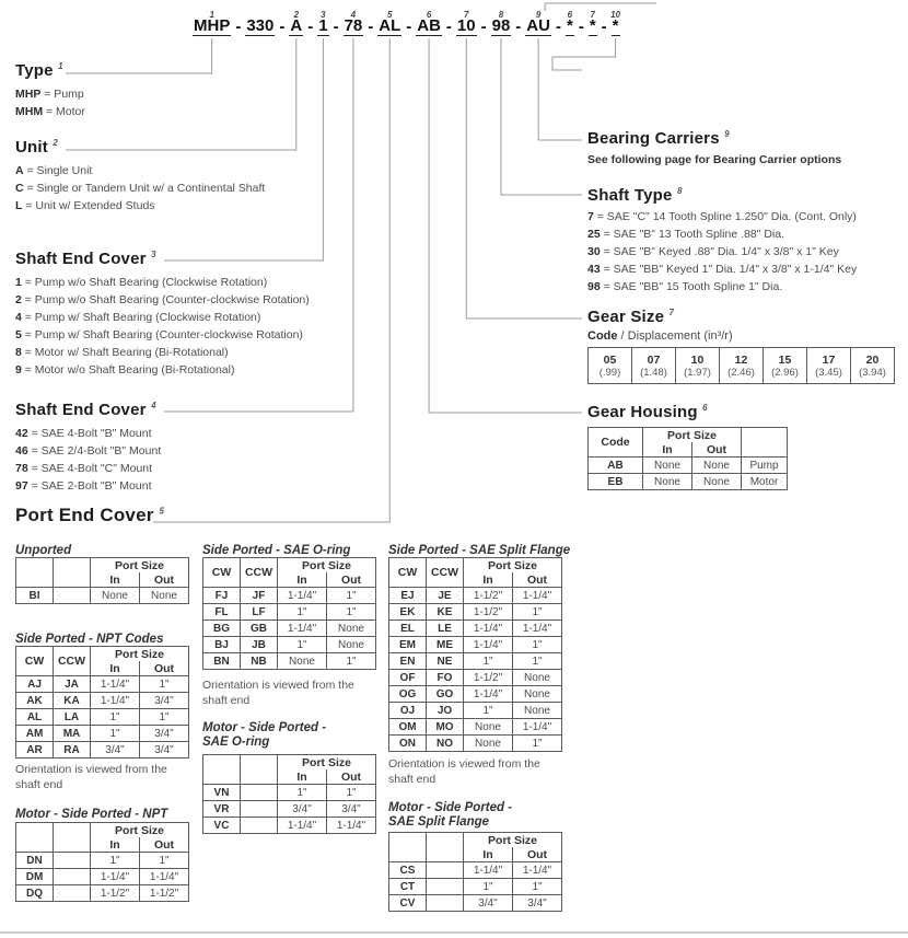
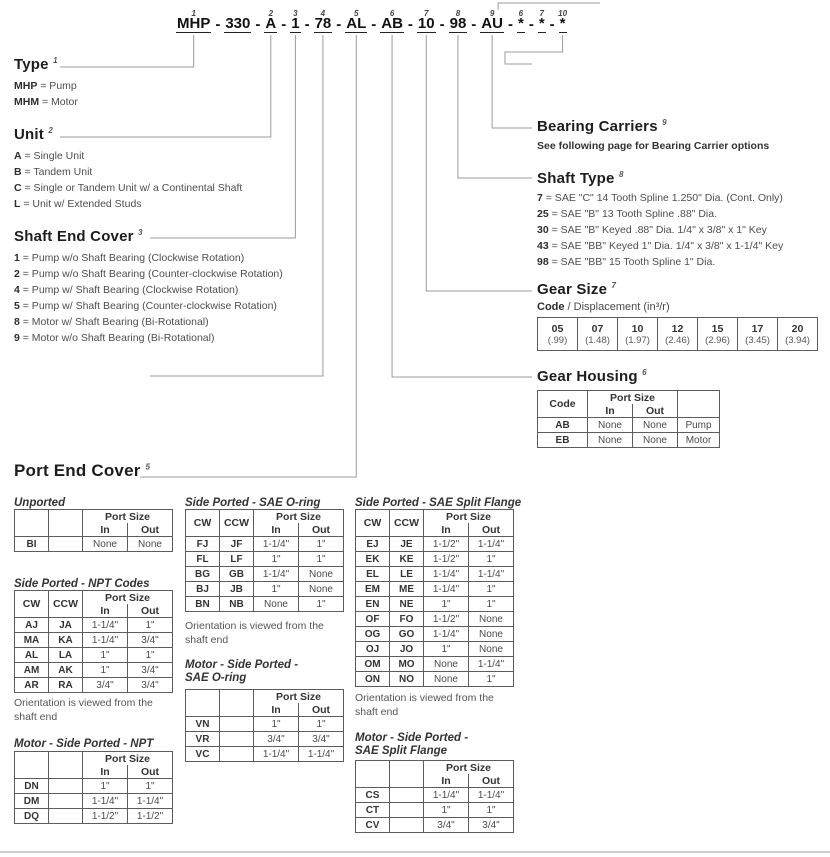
  1
  MHP
  -
  330
  -
  2
  A
  -
  3
  1
  -
  4
  78
  -
  5
  AL
  -
  6
  AB
  -
  7
  10
  -
  8
  98
  -
  9
  AU
  -
  6
  *
  -
  7
  *
  -
  10
  *
  Type 1
  MHP = Pump
  MHM = Motor
  Unit 2
  A = Single Unit
+ B = Tandem Unit
  C = Single or Tandem Unit w/ a Continental Shaft
  L = Unit w/ Extended Studs
  Shaft End Cover 3
  1 = Pump w/o Shaft Bearing (Clockwise Rotation)
  2 = Pump w/o Shaft Bearing (Counter-clockwise Rotation)
  4 = Pump w/ Shaft Bearing (Clockwise Rotation)
  5 = Pump w/ Shaft Bearing (Counter-clockwise Rotation)
  8 = Motor w/ Shaft Bearing (Bi-Rotational)
  9 = Motor w/o Shaft Bearing (Bi-Rotational)
- Shaft End Cover 4
- 42 = SAE 4-Bolt "B" Mount
- 46 = SAE 2/4-Bolt "B" Mount
- 78 = SAE 4-Bolt "C" Mount
- 97 = SAE 2-Bolt "B" Mount
  Port End Cover 5
  Bearing Carriers 9
  See following page for Bearing Carrier options
  Shaft Type 8
  7 = SAE "C" 14 Tooth Spline 1.250" Dia. (Cont. Only)
  25 = SAE "B" 13 Tooth Spline .88" Dia.
  30 = SAE "B" Keyed .88" Dia. 1/4" x 3/8" x 1" Key
  43 = SAE "BB" Keyed 1" Dia. 1/4" x 3/8" x 1-1/4" Key
  98 = SAE "BB" 15 Tooth Spline 1" Dia.
  Gear Size 7
  Code / Displacement (in³/r)
  05(.99)	07(1.48)	10(1.97)	12(2.46)	15(2.96)	17(3.45)	20(3.94)
  Gear Housing 6
  Code	Port Size
  In	Out
  AB	None	None	Pump
  EB	None	None	Motor
  Unported
  		Port Size
  In	Out
  BI		None	None
  Side Ported - NPT Codes
  CW	CCW	Port Size
  In	Out
  AJ	JA	1-1/4"	1"
- AK	KA	1-1/4"	3/4"
+ MA	KA	1-1/4"	3/4"
  AL	LA	1"	1"
- AM	MA	1"	3/4"
+ AM	AK	1"	3/4"
  AR	RA	3/4"	3/4"
  Orientation is viewed from the shaft end
  Motor - Side Ported - NPT
  		Port Size
  In	Out
  DN		1"	1"
  DM		1-1/4"	1-1/4"
  DQ		1-1/2"	1-1/2"
  Side Ported - SAE O-ring
  CW	CCW	Port Size
  In	Out
  FJ	JF	1-1/4"	1"
  FL	LF	1"	1"
  BG	GB	1-1/4"	None
  BJ	JB	1"	None
  BN	NB	None	1"
  Orientation is viewed from the shaft end
  Motor - Side Ported -
  SAE O-ring
  		Port Size
  In	Out
  VN		1"	1"
  VR		3/4"	3/4"
  VC		1-1/4"	1-1/4"
  Side Ported - SAE Split Flange
  CW	CCW	Port Size
  In	Out
  EJ	JE	1-1/2"	1-1/4"
  EK	KE	1-1/2"	1"
  EL	LE	1-1/4"	1-1/4"
  EM	ME	1-1/4"	1"
  EN	NE	1"	1"
  OF	FO	1-1/2"	None
  OG	GO	1-1/4"	None
  OJ	JO	1"	None
  OM	MO	None	1-1/4"
  ON	NO	None	1"
  Orientation is viewed from the shaft end
  Motor - Side Ported -
  SAE Split Flange
  		Port Size
  In	Out
  CS		1-1/4"	1-1/4"
  CT		1"	1"
  CV		3/4"	3/4"
